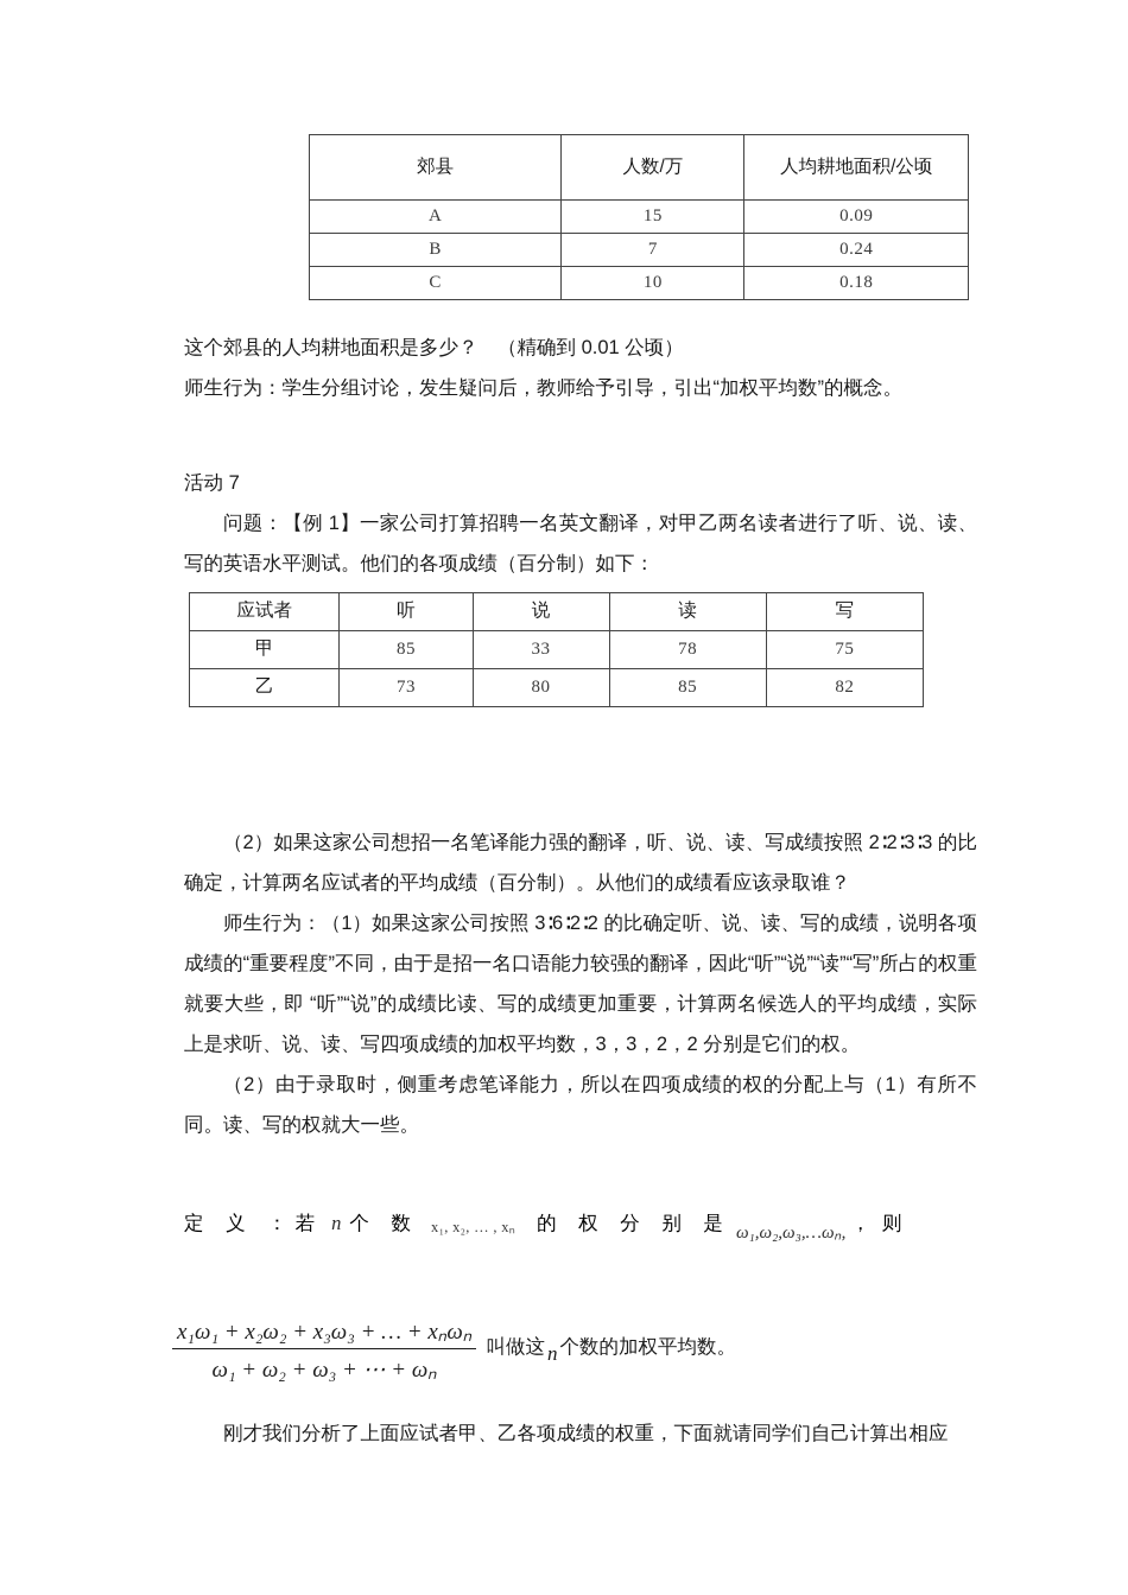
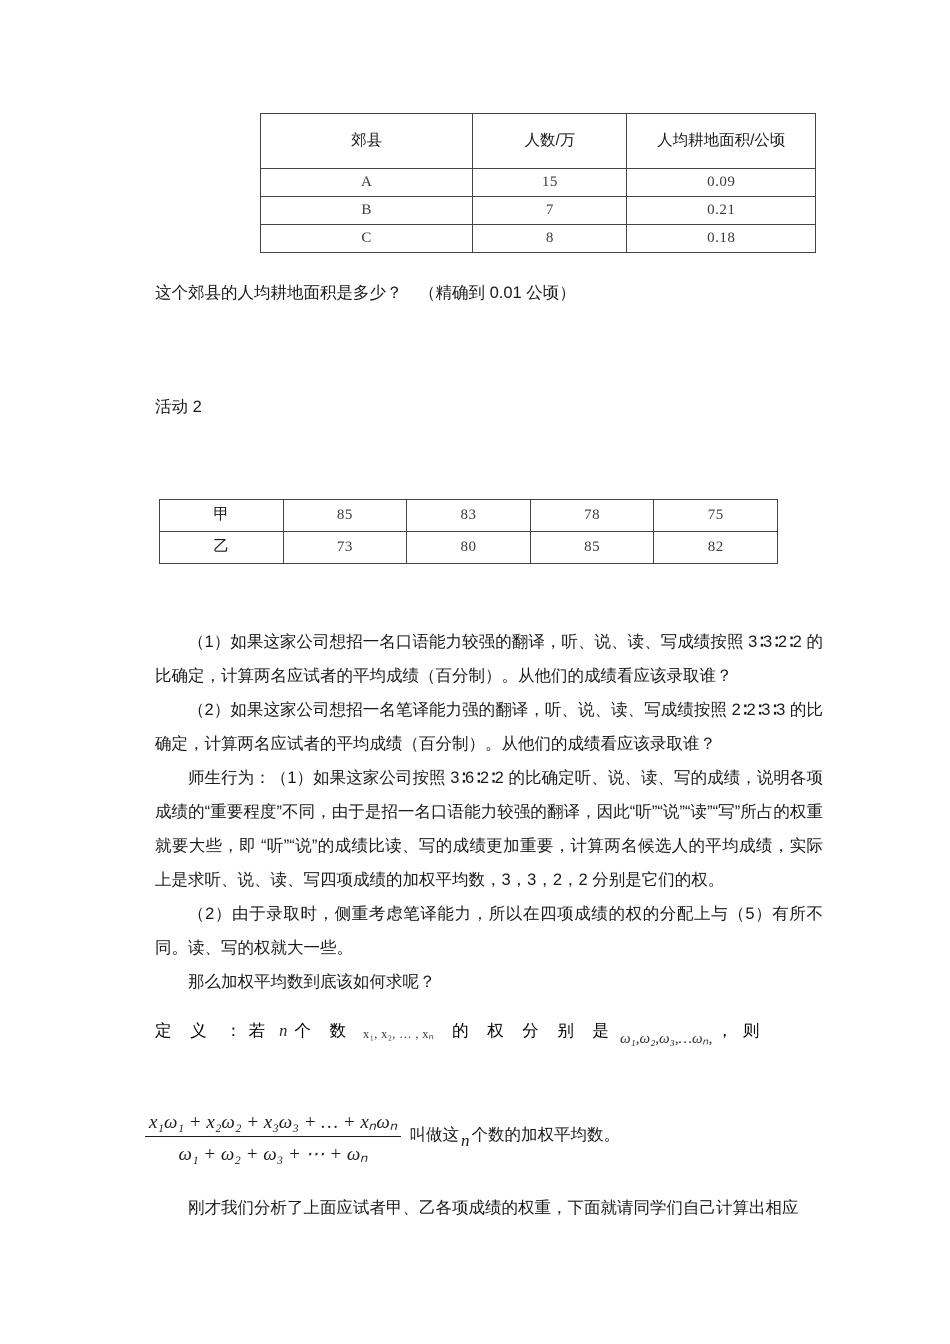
  郊县	人数/万	人均耕地面积/公顷
  A	15	0.09
- B	7	0.24
+ B	7	0.21
- C	10	0.18
+ C	8	0.18
  这个郊县的人均耕地面积是多少？ （精确到 0.01 公顷）
- 师生行为：学生分组讨论，发生疑问后，教师给予引导，引出“加权平均数”的概念。
- 活动 7
+ 活动 2
- 问题：【例 1】一家公司打算招聘一名英文翻译，对甲乙两名读者进行了听、说、读、写的英语水平测试。他们的各项成绩（百分制）如下：
- 应试者	听	说	读	写
- 甲	85	33	78	75
+ 甲	85	83	78	75
  乙	73	80	85	82
+ （1）如果这家公司想招一名口语能力较强的翻译，听、说、读、写成绩按照 3∶3∶2∶2 的比确定，计算两名应试者的平均成绩（百分制）。从他们的成绩看应该录取谁？
  （2）如果这家公司想招一名笔译能力强的翻译，听、说、读、写成绩按照 2∶2∶3∶3 的比确定，计算两名应试者的平均成绩（百分制）。从他们的成绩看应该录取谁？
  师生行为：（1）如果这家公司按照 3∶6∶2∶2 的比确定听、说、读、写的成绩，说明各项成绩的“重要程度”不同，由于是招一名口语能力较强的翻译，因此“听”“说”“读”“写”所占的权重就要大些，即 “听”“说”的成绩比读、写的成绩更加重要，计算两名候选人的平均成绩，实际上是求听、说、读、写四项成绩的加权平均数，3，3，2，2 分别是它们的权。
- （2）由于录取时，侧重考虑笔译能力，所以在四项成绩的权的分配上与（1）有所不同。读、写的权就大一些。
+ （2）由于录取时，侧重考虑笔译能力，所以在四项成绩的权的分配上与（5）有所不同。读、写的权就大一些。
+ 那么加权平均数到底该如何求呢？
  定 义 ：若 n 个 数 x₁, x₂, … , xₙ 的 权 分 别 是 ω₁,ω₂,ω₃,…ωₙ,， 则
  x₁ω₁ + x₂ω₂ + x₃ω₃ + … + xₙωₙ
  ω₁ + ω₂ + ω₃ + ⋯ + ωₙ
  叫做这n个数的加权平均数。
  刚才我们分析了上面应试者甲、乙各项成绩的权重，下面就请同学们自己计算出相应
